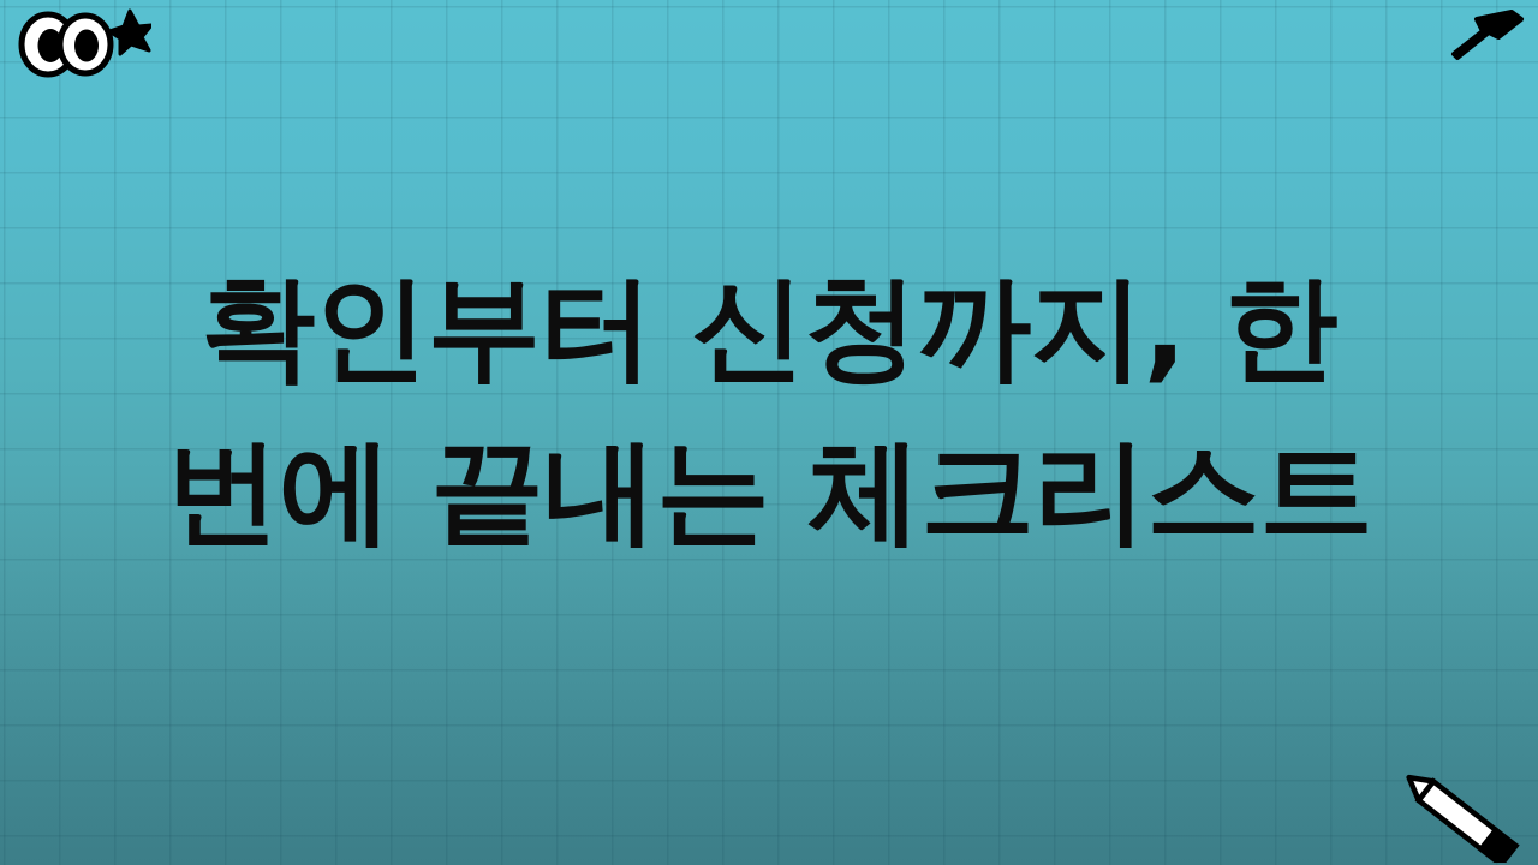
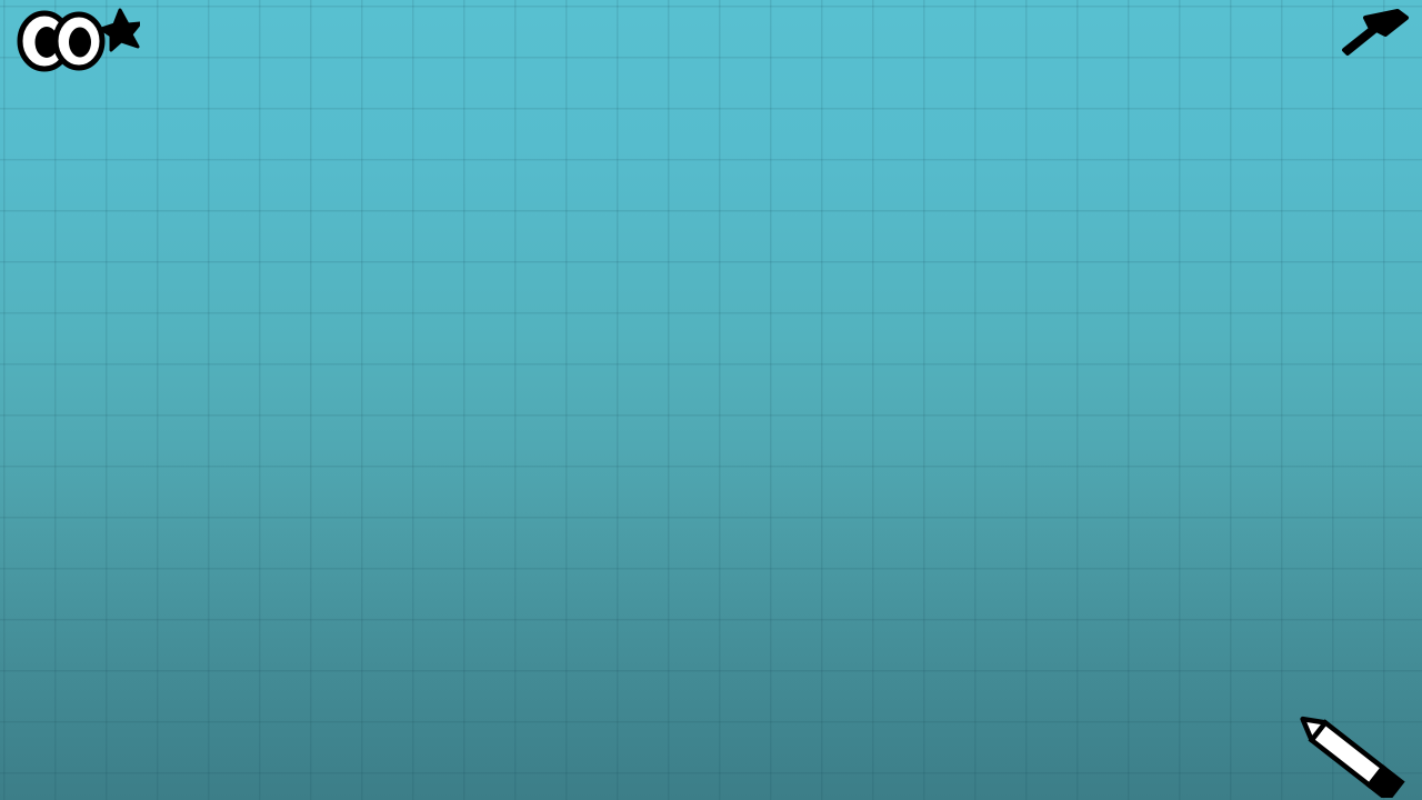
- 확인부터 신청까지, 한
- 번에 끝내는 체크리스트
